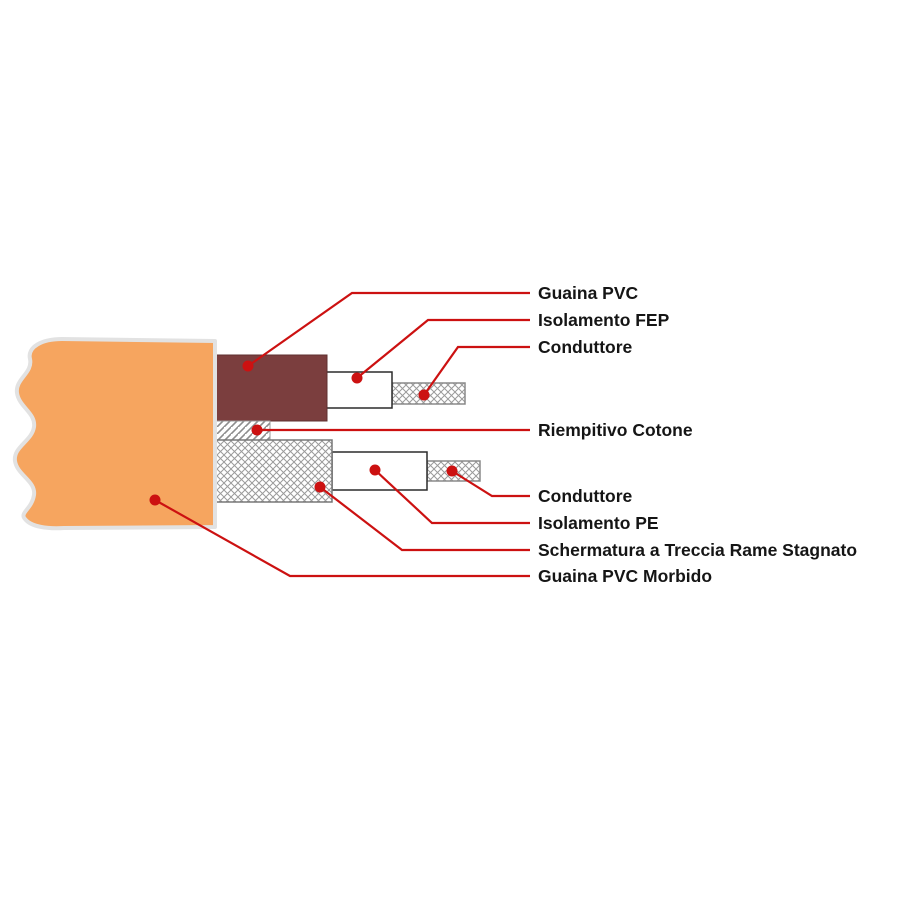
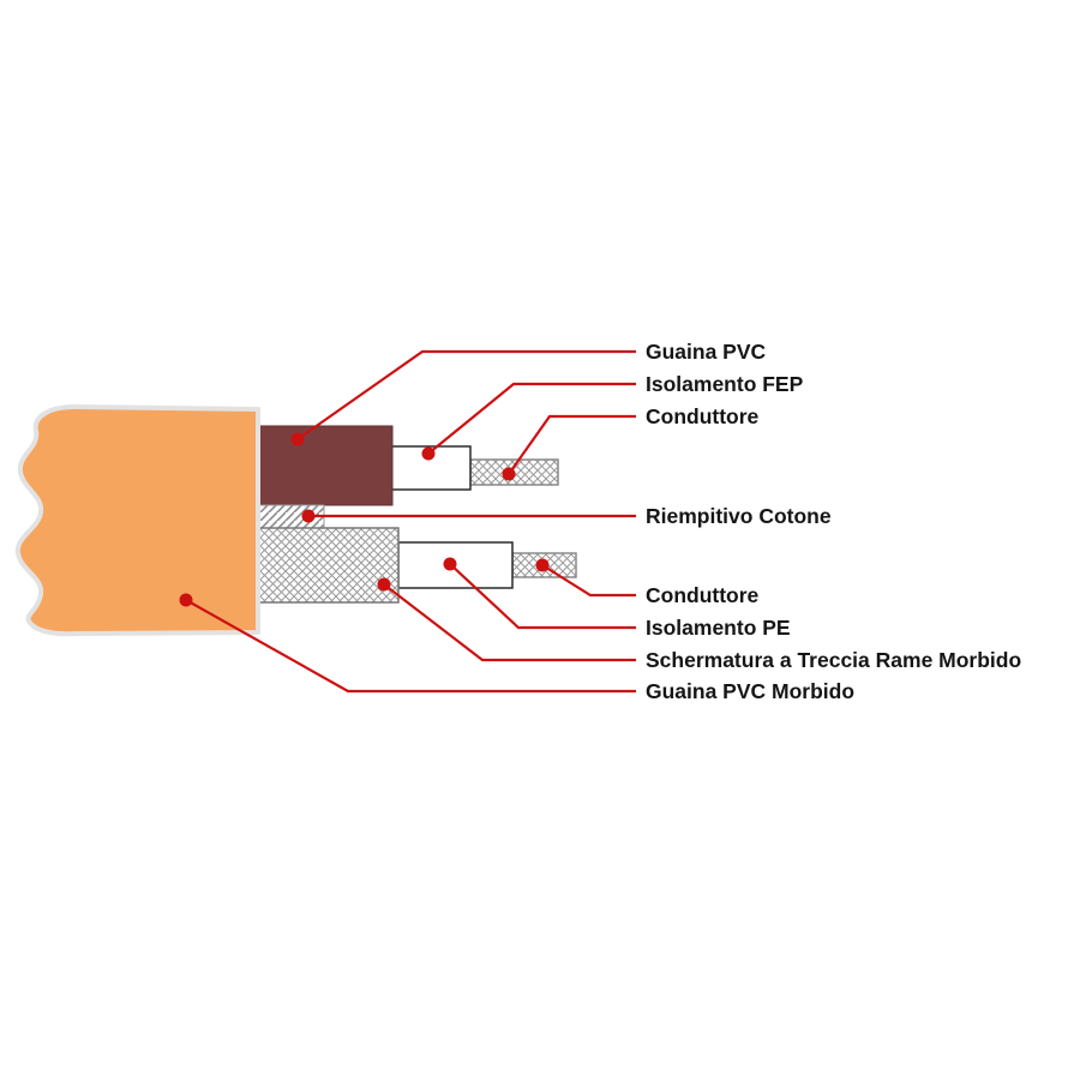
  Guaina PVC
  Isolamento FEP
  Conduttore
  Riempitivo Cotone
  Conduttore
  Isolamento PE
- Schermatura a Treccia Rame Stagnato
+ Schermatura a Treccia Rame Morbido
  Guaina PVC Morbido
